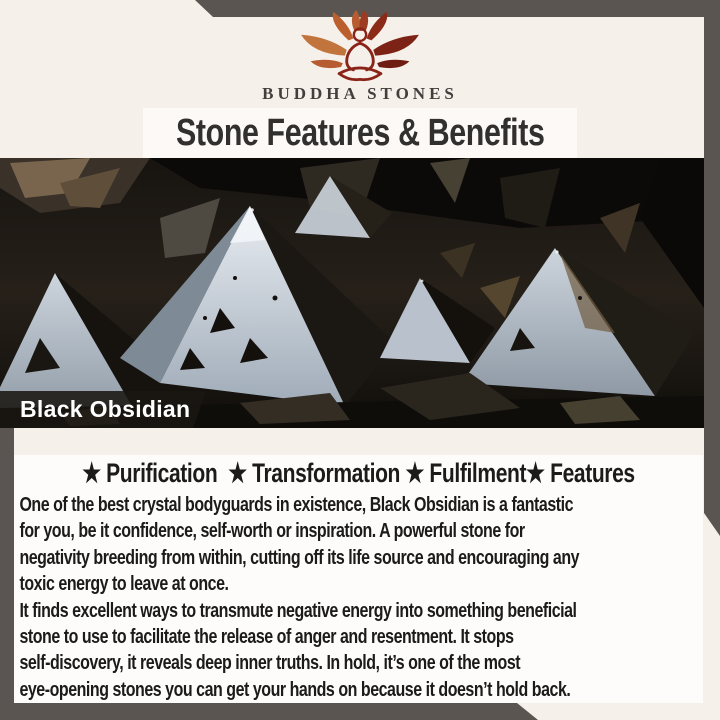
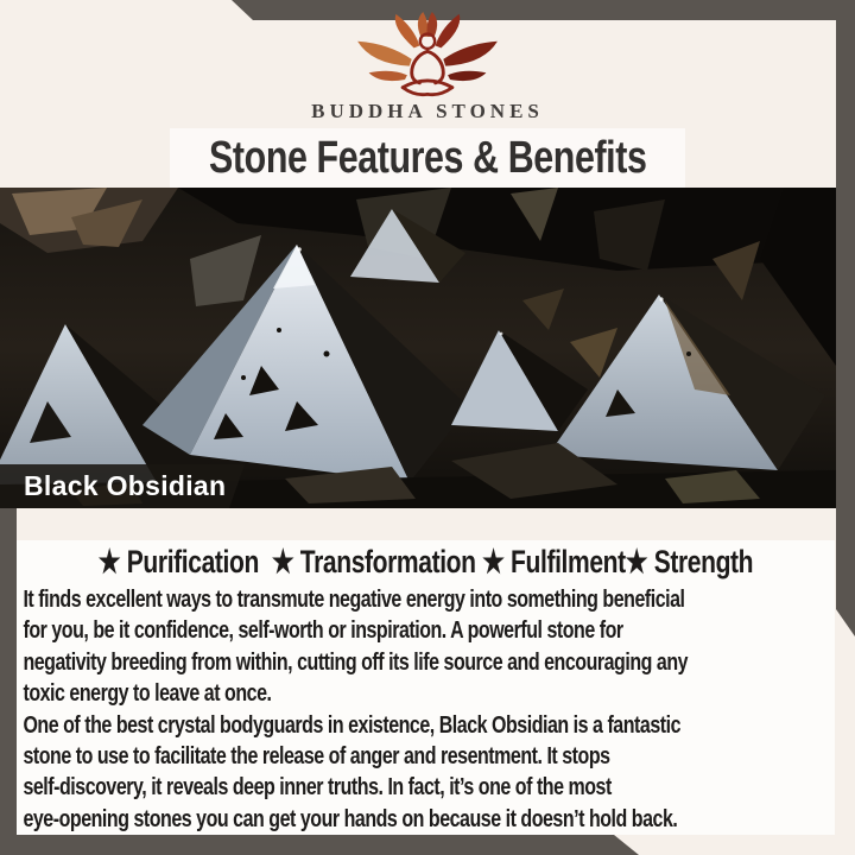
  BUDDHA STONES
  Stone Features & Benefits
  Black Obsidian
- ★ Purification ★ Transformation ★ Fulfilment★ Features
+ ★ Purification ★ Transformation ★ Fulfilment★ Strength
- One of the best crystal bodyguards in existence, Black Obsidian is a fantastic
+ It finds excellent ways to transmute negative energy into something beneficial
  for you, be it confidence, self-worth or inspiration. A powerful stone for
  negativity breeding from within, cutting off its life source and encouraging any
  toxic energy to leave at once.
- It finds excellent ways to transmute negative energy into something beneficial
+ One of the best crystal bodyguards in existence, Black Obsidian is a fantastic
  stone to use to facilitate the release of anger and resentment. It stops
- self-discovery, it reveals deep inner truths. In hold, it’s one of the most
+ self-discovery, it reveals deep inner truths. In fact, it’s one of the most
  eye-opening stones you can get your hands on because it doesn’t hold back.
